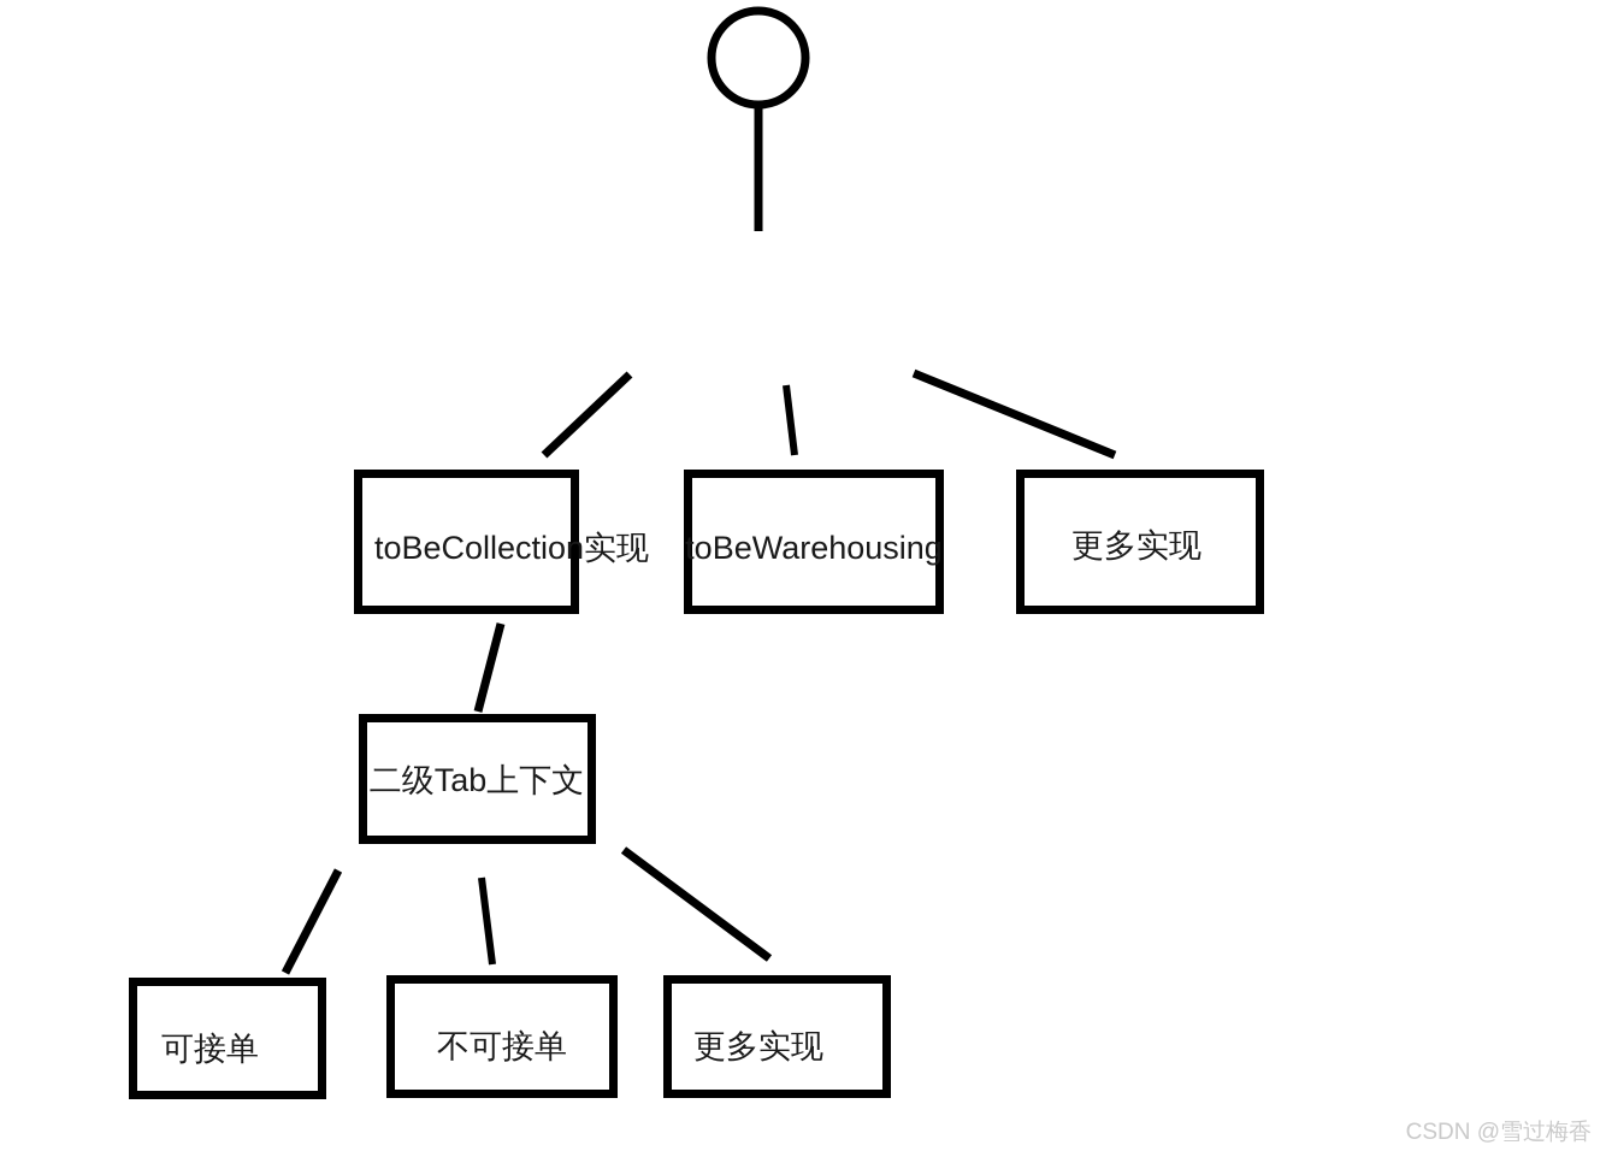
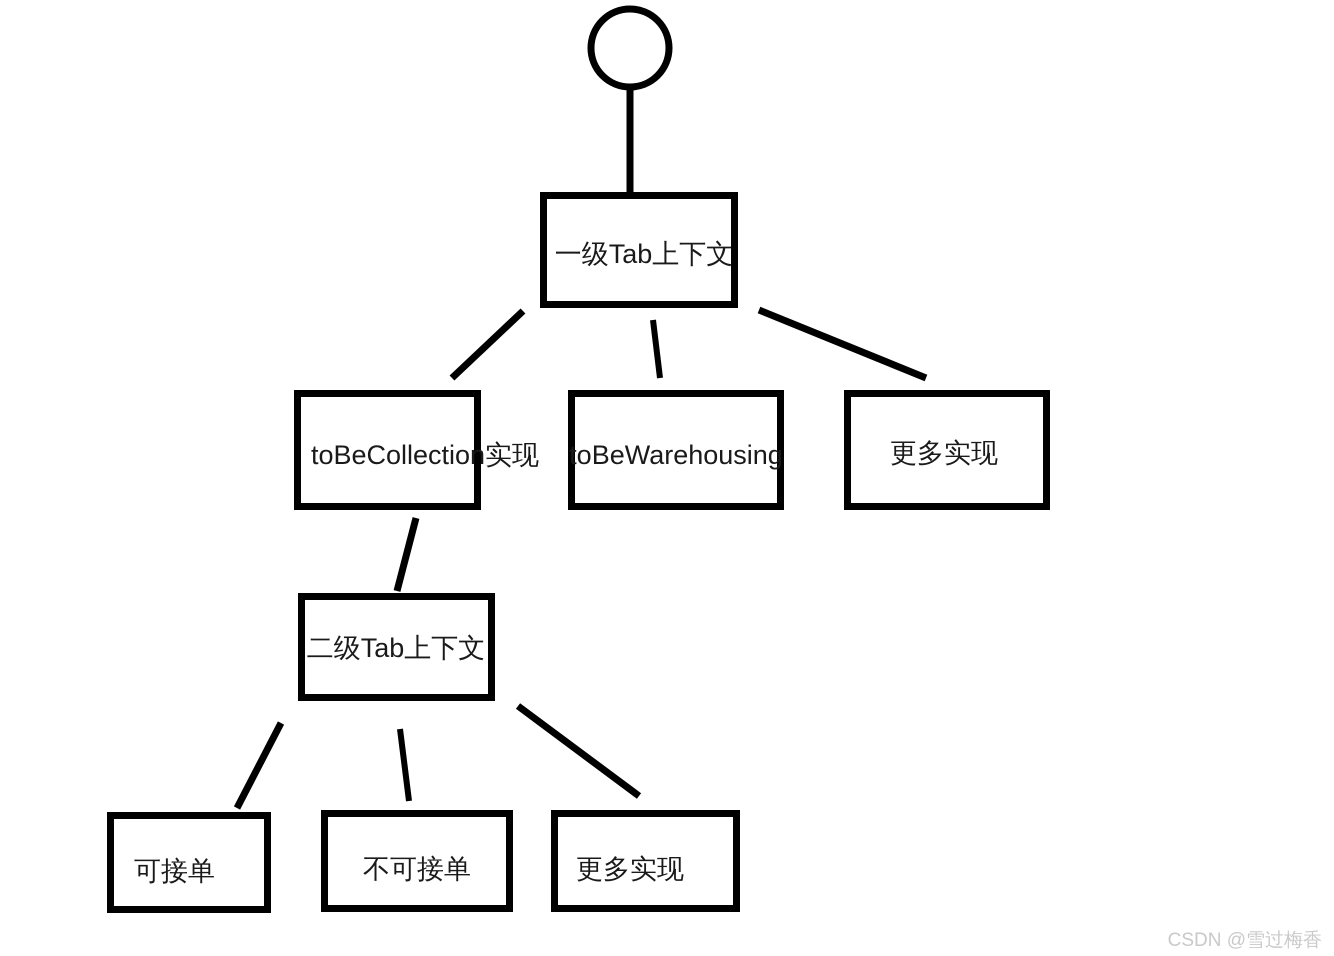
+ 一级Tab上下文
  toBeCollection实现
  toBeWarehousing
  更多实现
  二级Tab上下文
  可接单
  不可接单
  更多实现
  CSDN @雪过梅香
